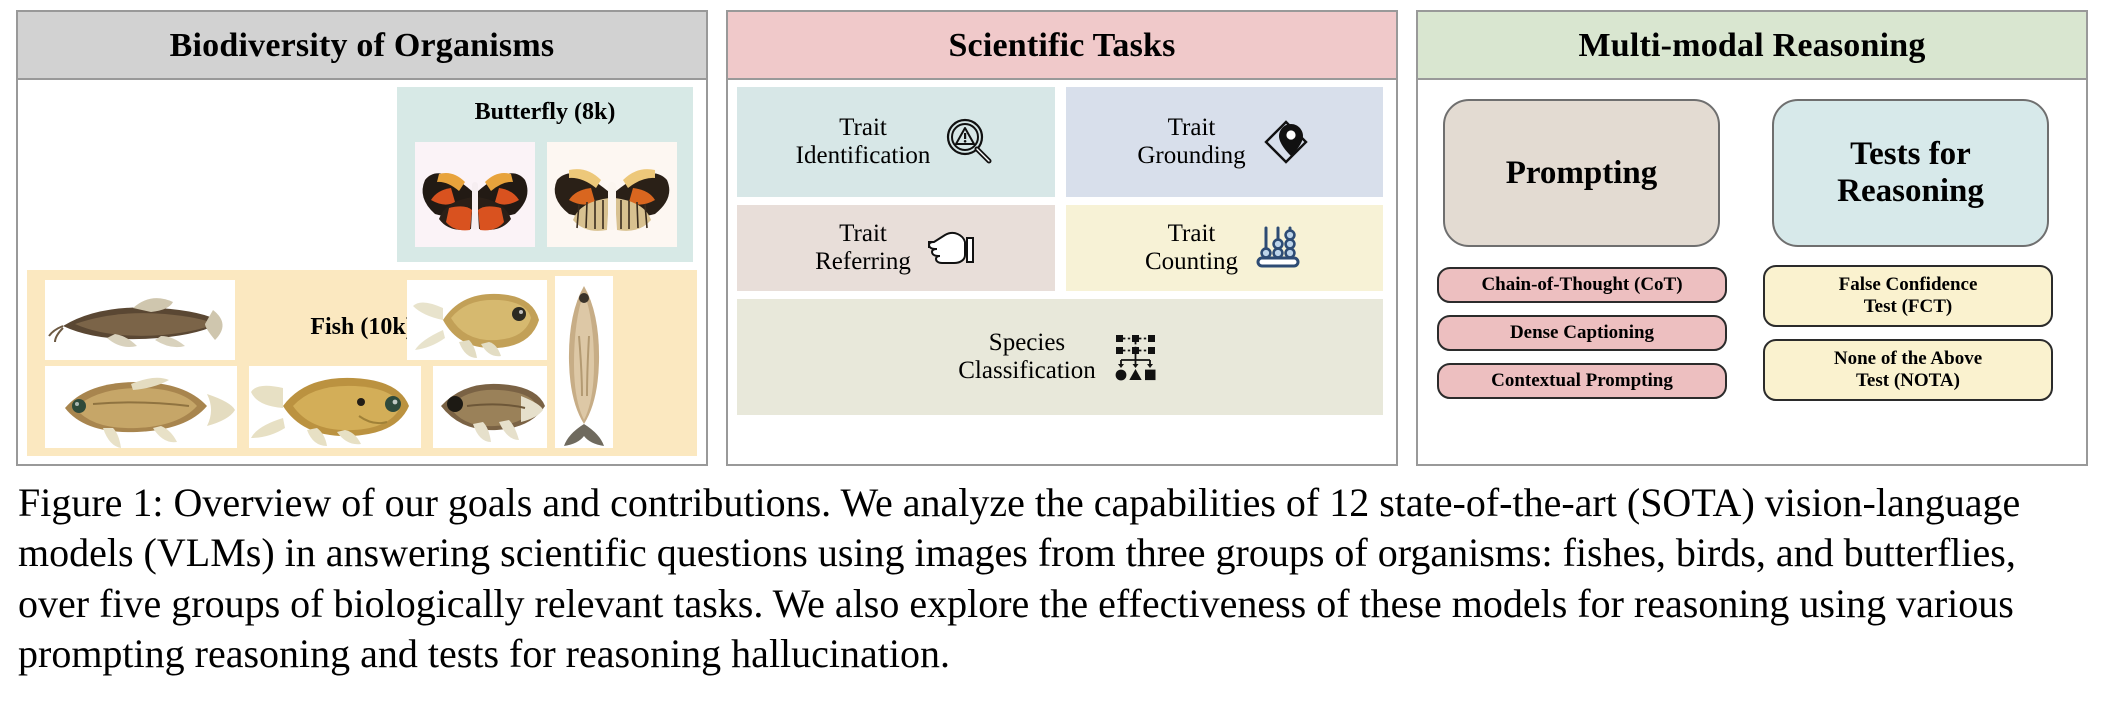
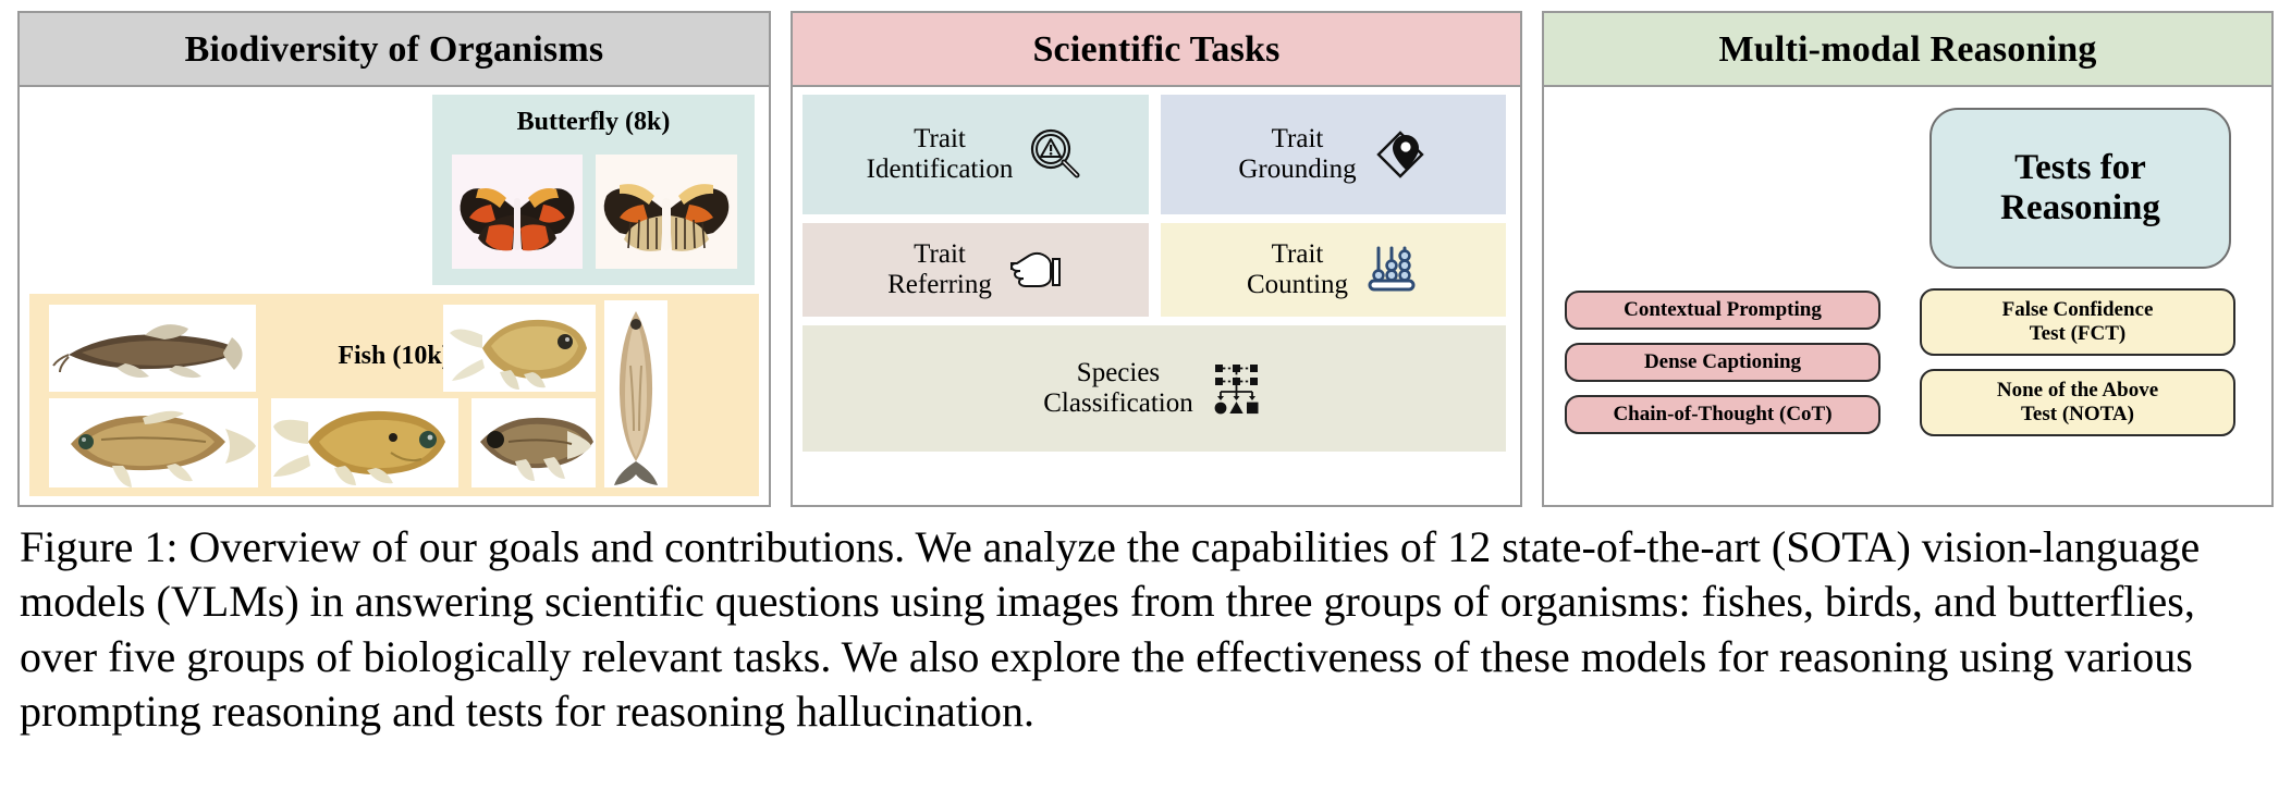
  Biodiversity of Organisms
  Butterfly (8k)
  Fish (10k
  Scientific Tasks
  Trait
  Identification
  Trait
  Grounding
  Trait
  Referring
  Trait
  Counting
  Species
  Classification
  Multi-modal Reasoning
- Prompting
  Tests for
  Reasoning
- Chain-of-Thought (CoT)
+ Contextual Prompting
  Dense Captioning
- Contextual Prompting
+ Chain-of-Thought (CoT)
  False Confidence
  Test (FCT)
  None of the Above
  Test (NOTA)
  Figure 1: Overview of our goals and contributions. We analyze the capabilities of 12 state-of-the-art (SOTA) vision-language models (VLMs) in answering scientific questions using images from three groups of organisms: fishes, birds, and butterflies, over five groups of biologically relevant tasks. We also explore the effectiveness of these models for reasoning using various prompting reasoning and tests for reasoning hallucination.
